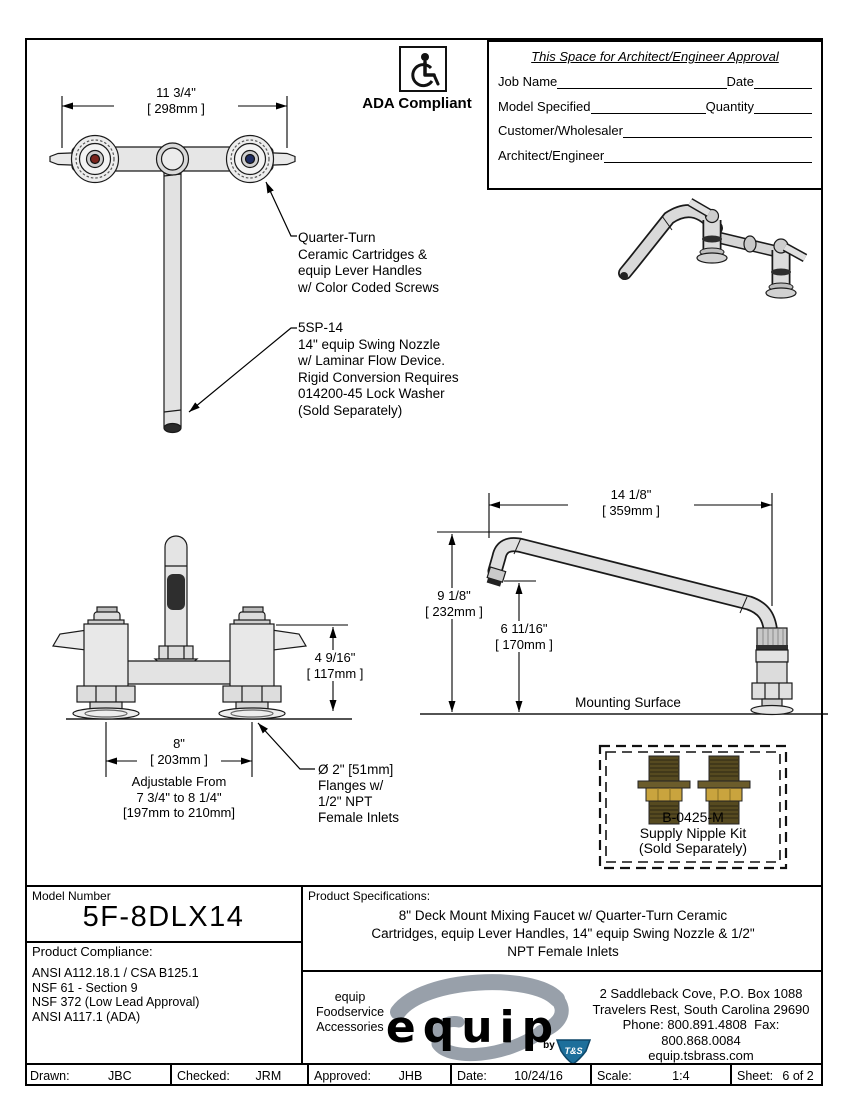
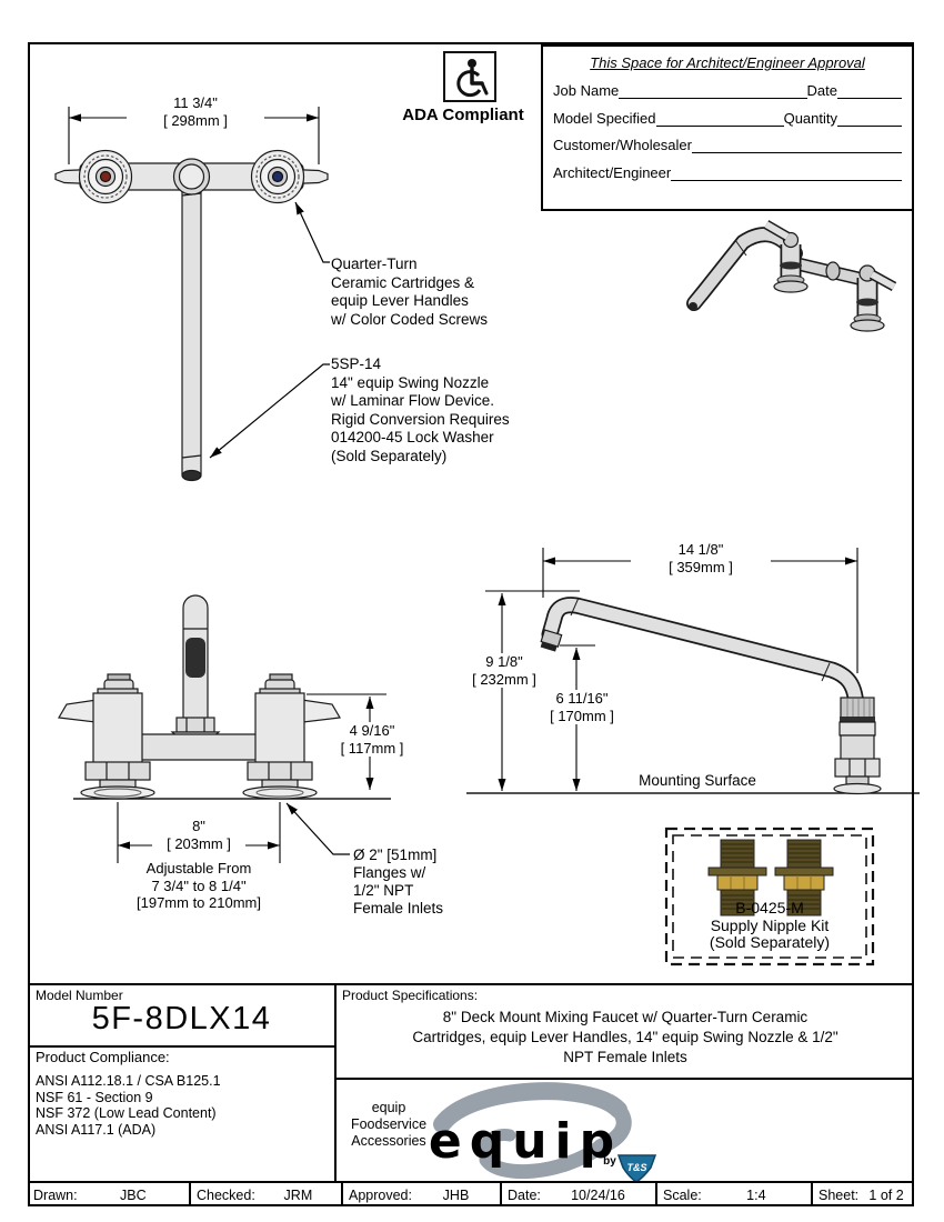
  equip
  by
  T&S
  This Space for Architect/Engineer Approval
  Job Name
  Date
  Model Specified
  Quantity
  Customer/Wholesaler
  Architect/Engineer
  ADA Compliant
  11 3/4"
  [ 298mm ]
  14 1/8"
  [ 359mm ]
  9 1/8"
  [ 232mm ]
  6 11/16"
  [ 170mm ]
  4 9/16"
  [ 117mm ]
  8"
  [ 203mm ]
  Adjustable From
  7 3/4" to 8 1/4"
  [197mm to 210mm]
  Mounting Surface
  Quarter-Turn
  Ceramic Cartridges &
  equip Lever Handles
  w/ Color Coded Screws
  5SP-14
  14" equip Swing Nozzle
  w/ Laminar Flow Device.
  Rigid Conversion Requires
  014200-45 Lock Washer
  (Sold Separately)
  Ø 2" [51mm]
  Flanges w/
  1/2" NPT
  Female Inlets
  B-0425-M
  Supply Nipple Kit
  (Sold Separately)
  Model Number
  5F-8DLX14
  Product Compliance:
  ANSI A112.18.1 / CSA B125.1
  NSF 61 - Section 9
- NSF 372 (Low Lead Approval)
+ NSF 372 (Low Lead Content)
  ANSI A117.1 (ADA)
  Product Specifications:
  8" Deck Mount Mixing Faucet w/ Quarter-Turn Ceramic
  Cartridges, equip Lever Handles, 14" equip Swing Nozzle & 1/2"
  NPT Female Inlets
  equip
  Foodservice
  Accessories
- 2 Saddleback Cove, P.O. Box 1088
- Travelers Rest, South Carolina 29690
- Phone: 800.891.4808 Fax: 800.868.0084
- equip.tsbrass.com
  Drawn:
  JBC
  Checked:
  JRM
  Approved:
  JHB
  Date:
  10/24/16
  Scale:
  1:4
  Sheet:
- 6 of 2
+ 1 of 2
